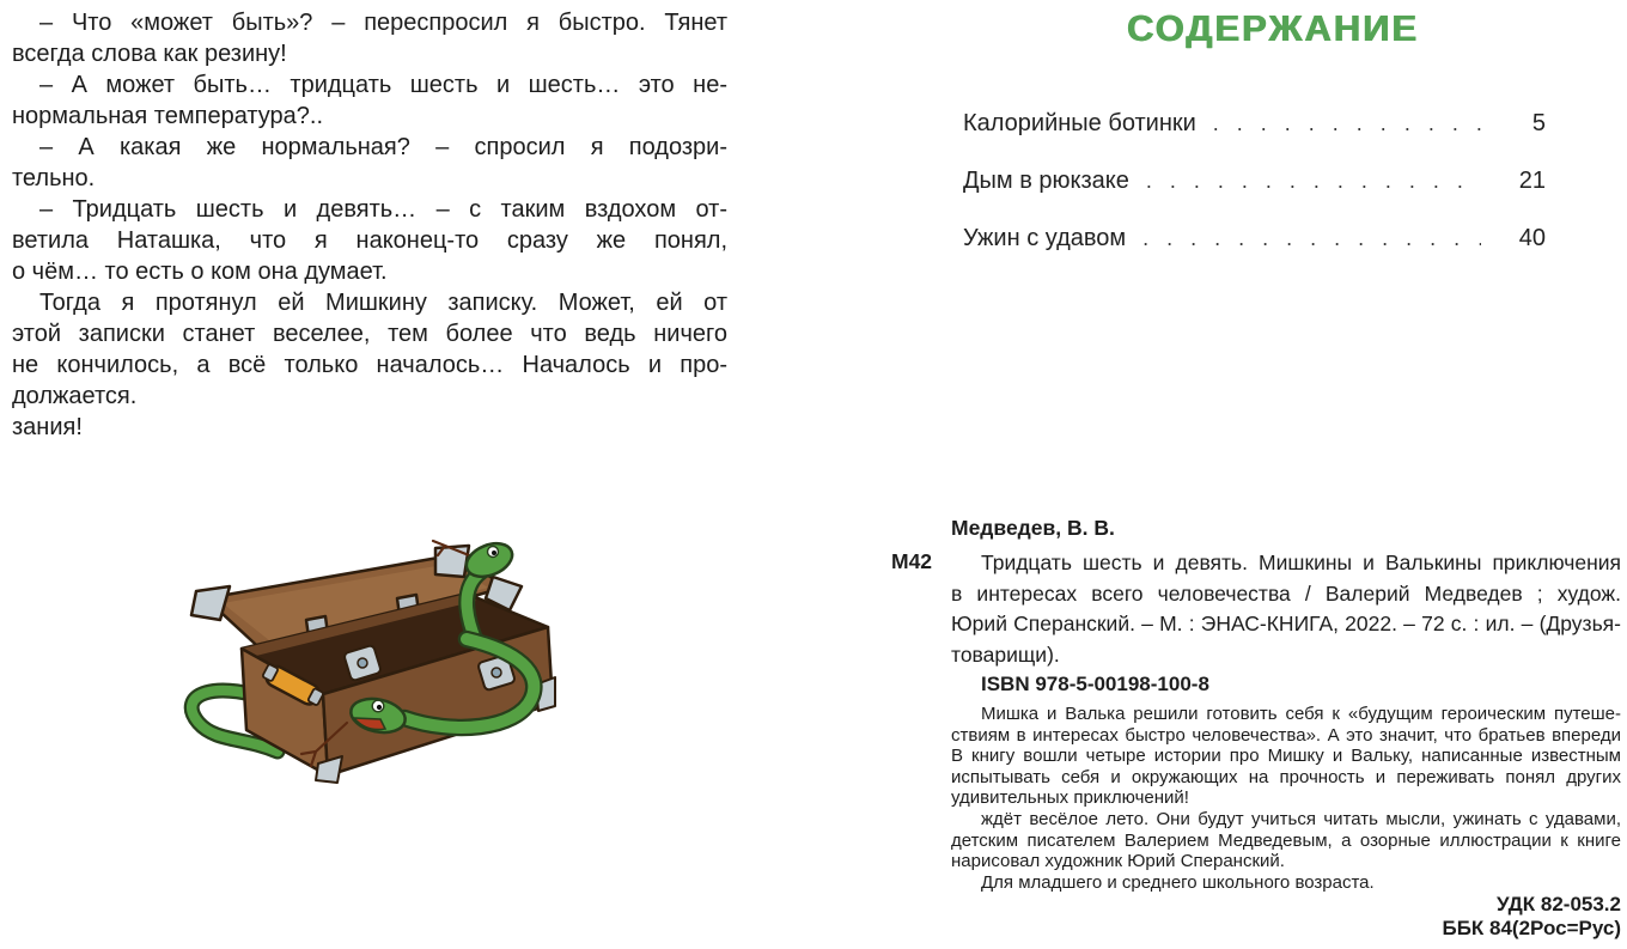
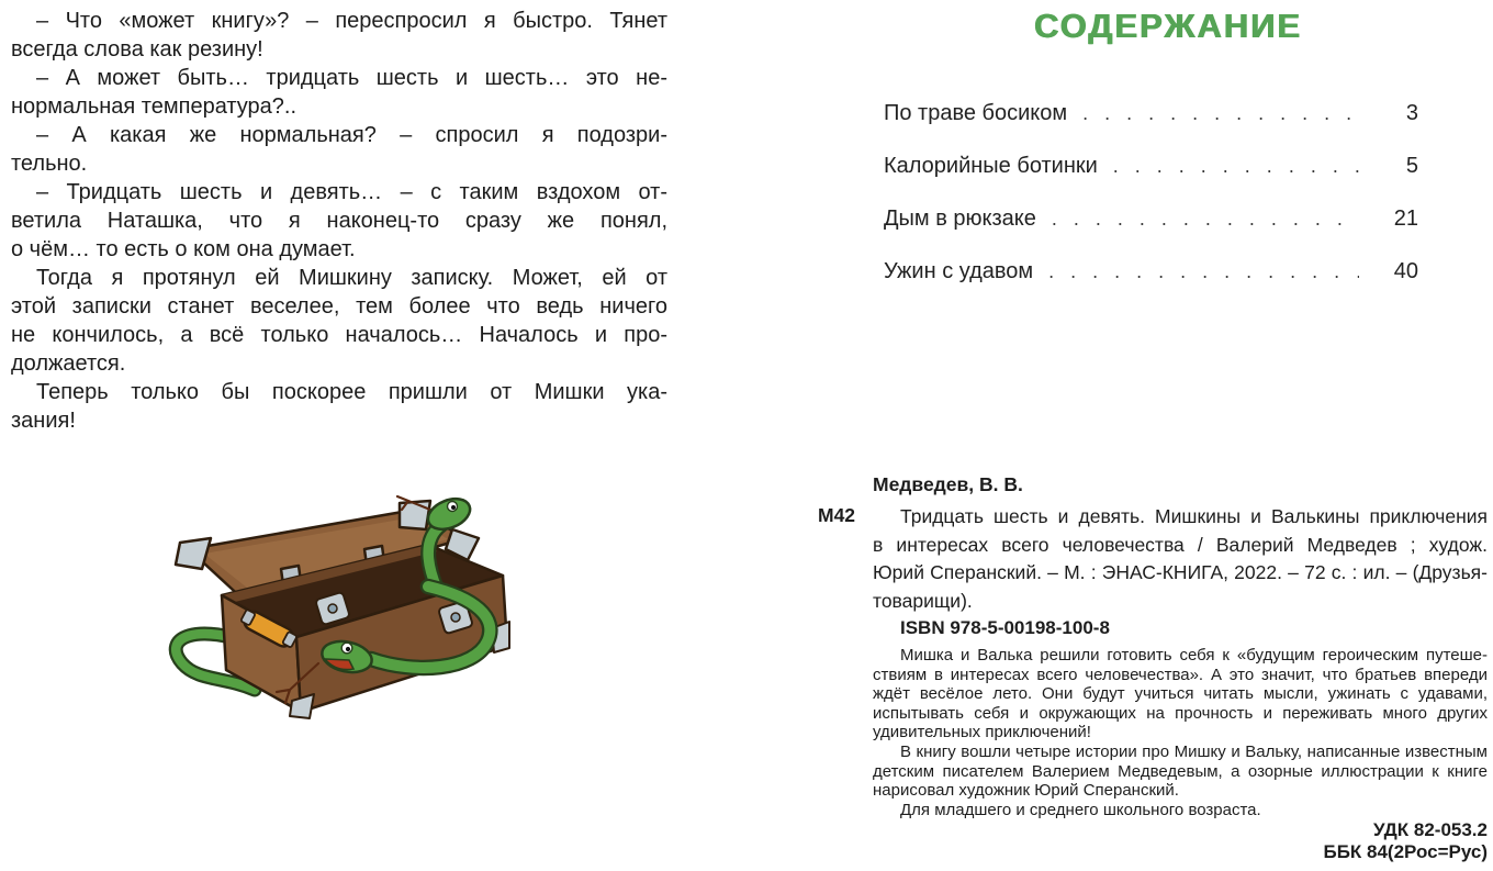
- – Что «может быть»? – переспросил я быстро. Тянет
+ – Что «может книгу»? – переспросил я быстро. Тянет
  всегда слова как резину!
  – А может быть… тридцать шесть и шесть… это не-
  нормальная температура?..
  – А какая же нормальная? – спросил я подозри-
  тельно.
  – Тридцать шесть и девять… – с таким вздохом от-
  ветила Наташка, что я наконец-то сразу же понял,
  о чём… то есть о ком она думает.
  Тогда я протянул ей Мишкину записку. Может, ей от
  этой записки станет веселее, тем более что ведь ничего
  не кончилось, а всё только началось… Началось и про-
  должается.
+ Теперь только бы поскорее пришли от Мишки ука-
  зания!
  СОДЕРЖАНИЕ
+ По траве босиком
+ 3
  Калорийные ботинки
  5
  Дым в рюкзаке
  21
  Ужин с удавом
  40
  Медведев, В. В.
  М42
  Тридцать шесть и девять. Мишкины и Валькины приключения
  в интересах всего человечества / Валерий Медведев ; худож.
  Юрий Сперанский. – М. : ЭНАС-КНИГА, 2022. – 72 с. : ил. – (Друзья-
  товарищи).
  ISBN 978-5-00198-100-8
  Мишка и Валька решили готовить себя к «будущим героическим путеше-
- ствиям в интересах быстро человечества». А это значит, что братьев впереди
+ ствиям в интересах всего человечества». А это значит, что братьев впереди
- В книгу вошли четыре истории про Мишку и Вальку, написанные известным
+ ждёт весёлое лето. Они будут учиться читать мысли, ужинать с удавами,
- испытывать себя и окружающих на прочность и переживать понял других
+ испытывать себя и окружающих на прочность и переживать много других
  удивительных приключений!
- ждёт весёлое лето. Они будут учиться читать мысли, ужинать с удавами,
+ В книгу вошли четыре истории про Мишку и Вальку, написанные известным
  детским писателем Валерием Медведевым, а озорные иллюстрации к книге
  нарисовал художник Юрий Сперанский.
  Для младшего и среднего школьного возраста.
  УДК 82-053.2
  ББК 84(2Рос=Рус)
